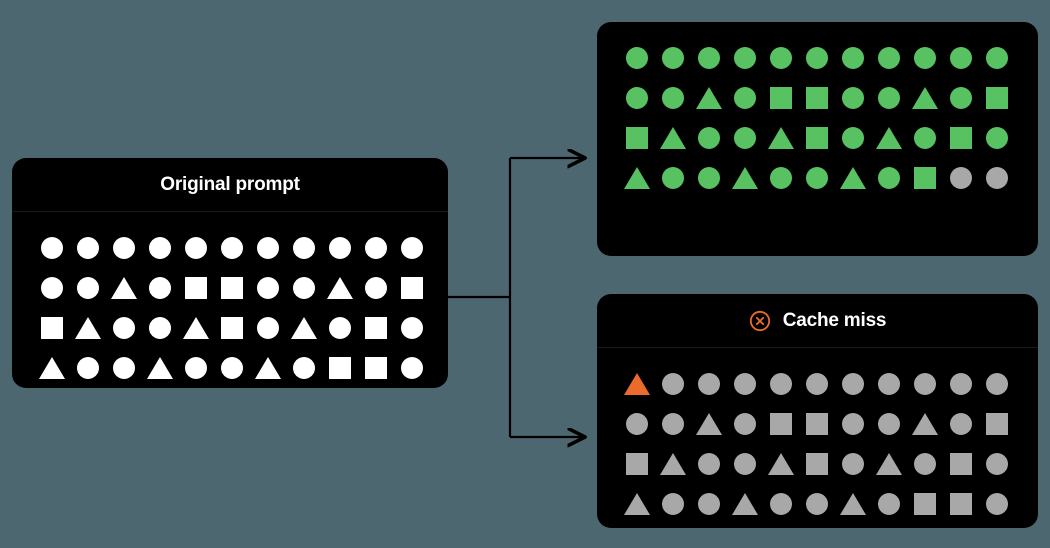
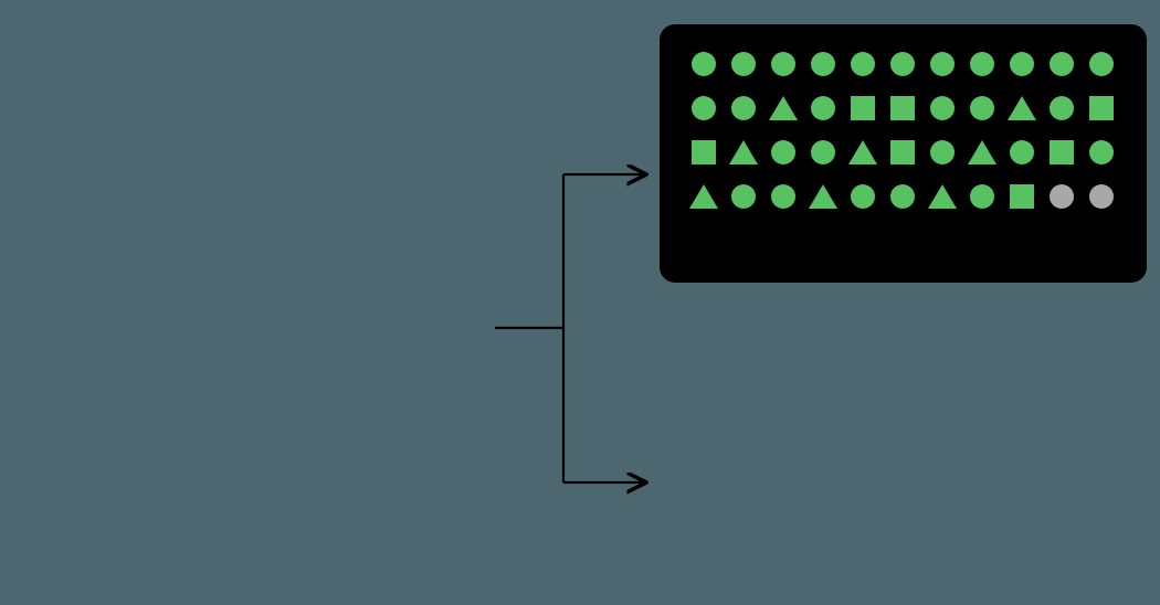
- Original prompt
- Cache miss
